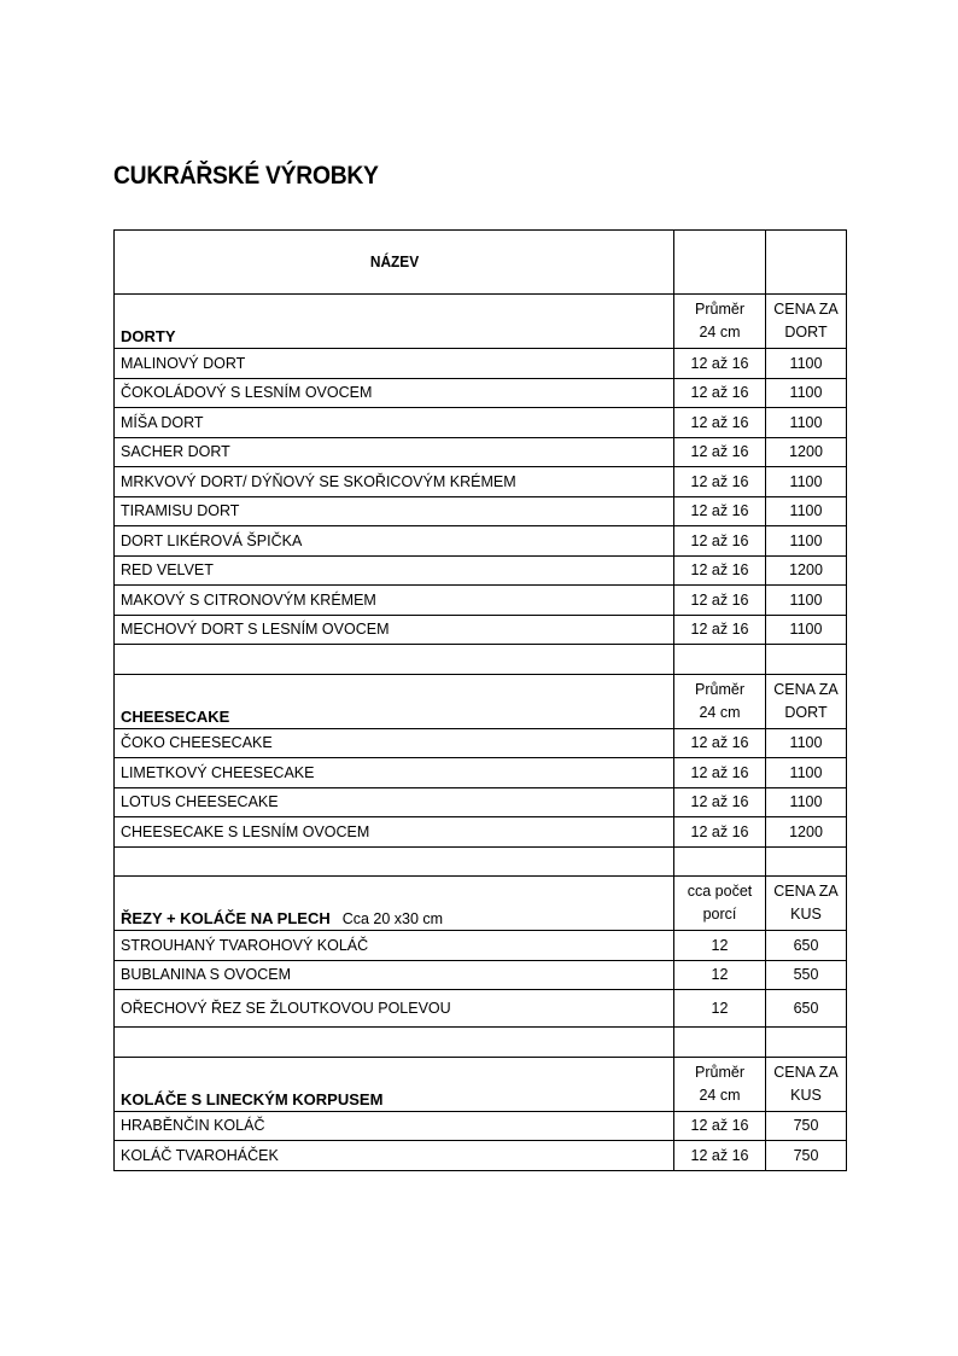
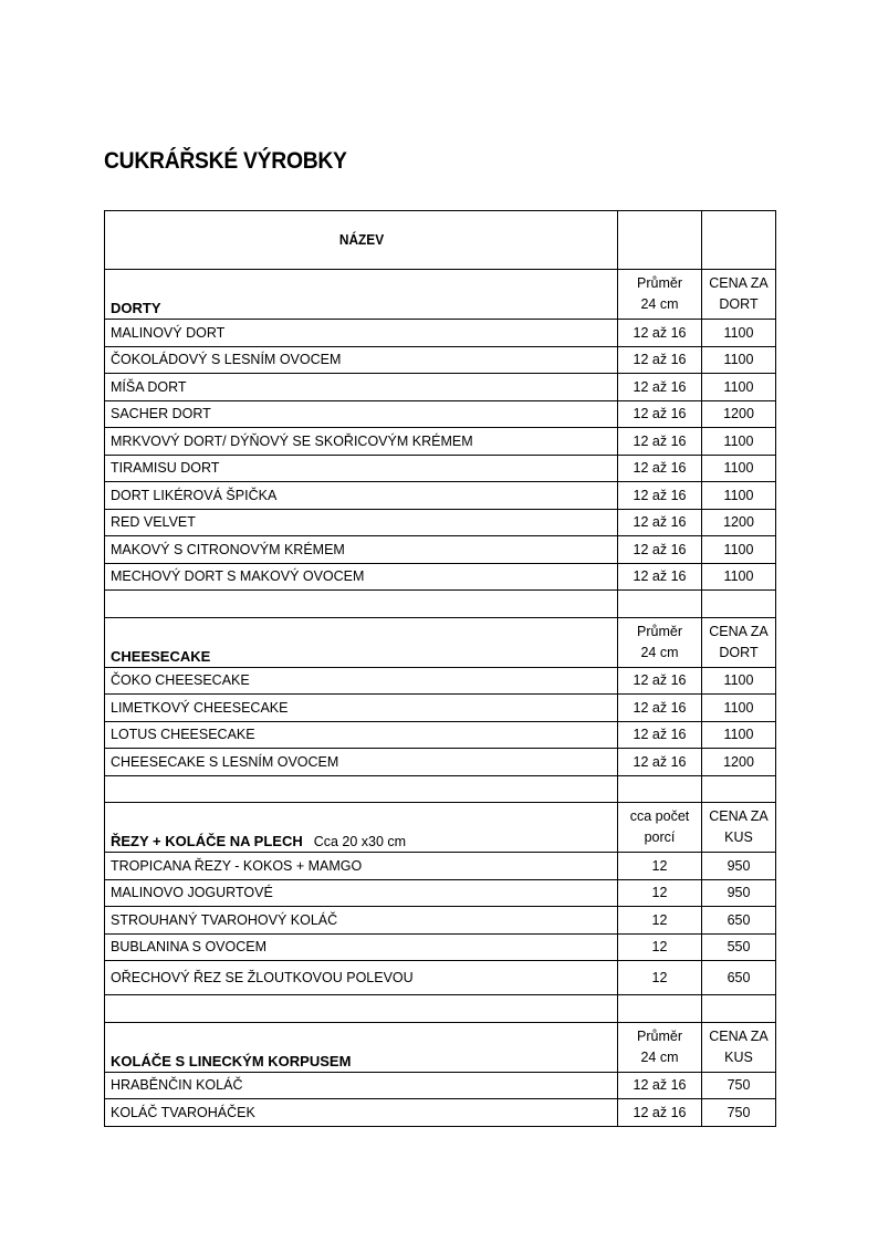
  CUKRÁŘSKÉ VÝROBKY
  NÁZEV
  DORTY	Průměr24 cm	CENA ZADORT
  MALINOVÝ DORT	12 až 16	1100
  ČOKOLÁDOVÝ S LESNÍM OVOCEM	12 až 16	1100
  MÍŠA DORT	12 až 16	1100
  SACHER DORT	12 až 16	1200
  MRKVOVÝ DORT/ DÝŇOVÝ SE SKOŘICOVÝM KRÉMEM	12 až 16	1100
  TIRAMISU DORT	12 až 16	1100
  DORT LIKÉROVÁ ŠPIČKA	12 až 16	1100
  RED VELVET	12 až 16	1200
  MAKOVÝ S CITRONOVÝM KRÉMEM	12 až 16	1100
- MECHOVÝ DORT S LESNÍM OVOCEM	12 až 16	1100
+ MECHOVÝ DORT S MAKOVÝ OVOCEM	12 až 16	1100
  CHEESECAKE	Průměr24 cm	CENA ZADORT
  ČOKO CHEESECAKE	12 až 16	1100
  LIMETKOVÝ CHEESECAKE	12 až 16	1100
  LOTUS CHEESECAKE	12 až 16	1100
  CHEESECAKE S LESNÍM OVOCEM	12 až 16	1200
  ŘEZY + KOLÁČE NA PLECH Cca 20 x30 cm	cca početporcí	CENA ZAKUS
+ TROPICANA ŘEZY - KOKOS + MAMGO	12	950
+ MALINOVO JOGURTOVÉ	12	950
  STROUHANÝ TVAROHOVÝ KOLÁČ	12	650
  BUBLANINA S OVOCEM	12	550
  OŘECHOVÝ ŘEZ SE ŽLOUTKOVOU POLEVOU	12	650
  KOLÁČE S LINECKÝM KORPUSEM	Průměr24 cm	CENA ZAKUS
  HRABĚNČIN KOLÁČ	12 až 16	750
  KOLÁČ TVAROHÁČEK	12 až 16	750
